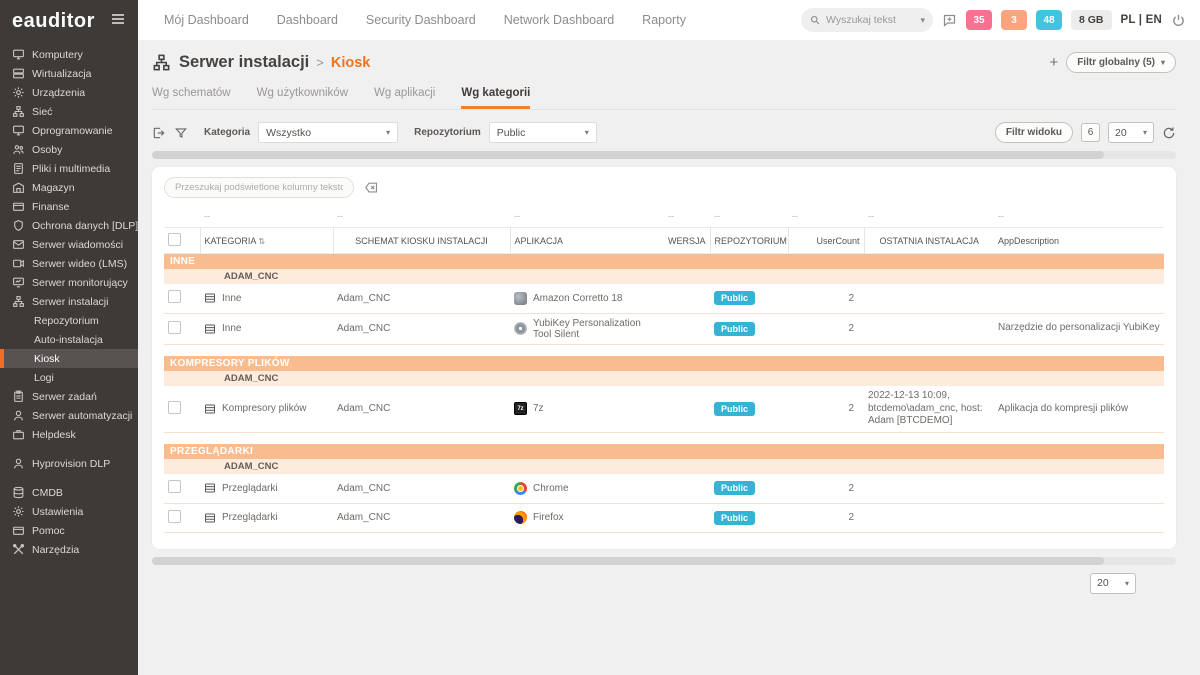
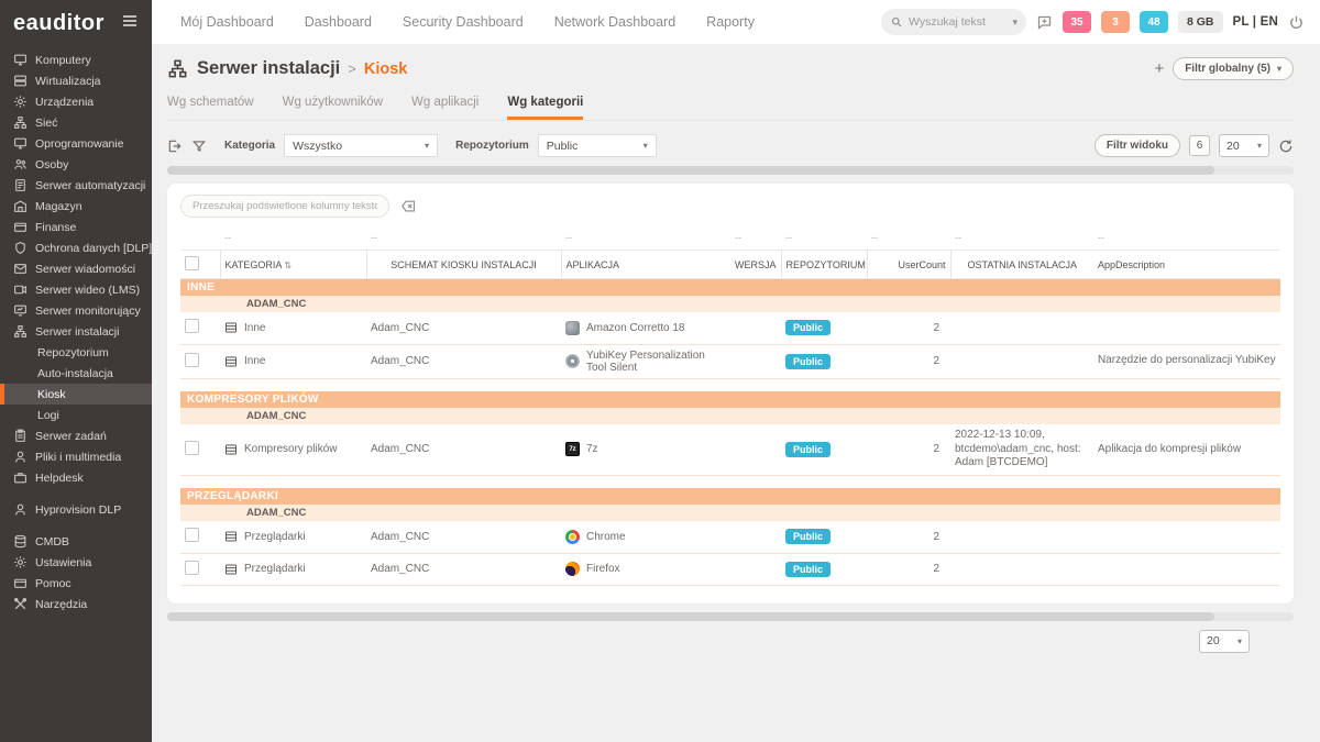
  eauditor
  Komputery
  Wirtualizacja
  Urządzenia
  Sieć
  Oprogramowanie
  Osoby
- Pliki i multimedia
+ Serwer automatyzacji
  Magazyn
  Finanse
  Ochrona danych [DLP]
  Serwer wiadomości
  Serwer wideo (LMS)
  Serwer monitorujący
  Serwer instalacji
  Repozytorium
  Auto-instalacja
  Kiosk
  Logi
  Serwer zadań
- Serwer automatyzacji
+ Pliki i multimedia
  Helpdesk
  Hyprovision DLP
  CMDB
  Ustawienia
  Pomoc
  Narzędzia
  Mój Dashboard
  Dashboard
  Security Dashboard
  Network Dashboard
  Raporty
  Wyszukaj tekst
  ▾
  35
  3
  48
  8 GB
  PL | EN
  Serwer instalacji
  >
  Kiosk
  +
  Filtr globalny (5)
  ▾
  Wg schematów
  Wg użytkowników
  Wg aplikacji
  Wg kategorii
  Kategoria
  Wszystko
  ▾
  Repozytorium
  Public
  ▾
  Filtr widoku
  6
  20
  ▾
  Przeszukaj podświetlone kolumny teksto
  	--	--	--	--	--	--	--	--
  	KATEGORIA ⇅	SCHEMAT KIOSKU INSTALACJI	APLIKACJA	WERSJA	REPOZYTORIUM	UserCount	OSTATNIA INSTALACJA	AppDescription
  INNE
  ADAM_CNC
  	Inne	Adam_CNC	Amazon Corretto 18		Public	2
  	Inne	Adam_CNC	YubiKey Personalization Tool Silent		Public	2		Narzędzie do personalizacji YubiKey
  KOMPRESORY PLIKÓW
  ADAM_CNC
  	Kompresory plików	Adam_CNC	7z		Public	2	2022-12-13 10:09, btcdemo\adam_cnc, host: Adam [BTCDEMO]	Aplikacja do kompresji plików
  PRZEGLĄDARKI
  ADAM_CNC
  	Przeglądarki	Adam_CNC	Chrome		Public	2
  	Przeglądarki	Adam_CNC	Firefox		Public	2
  20
  ▾
